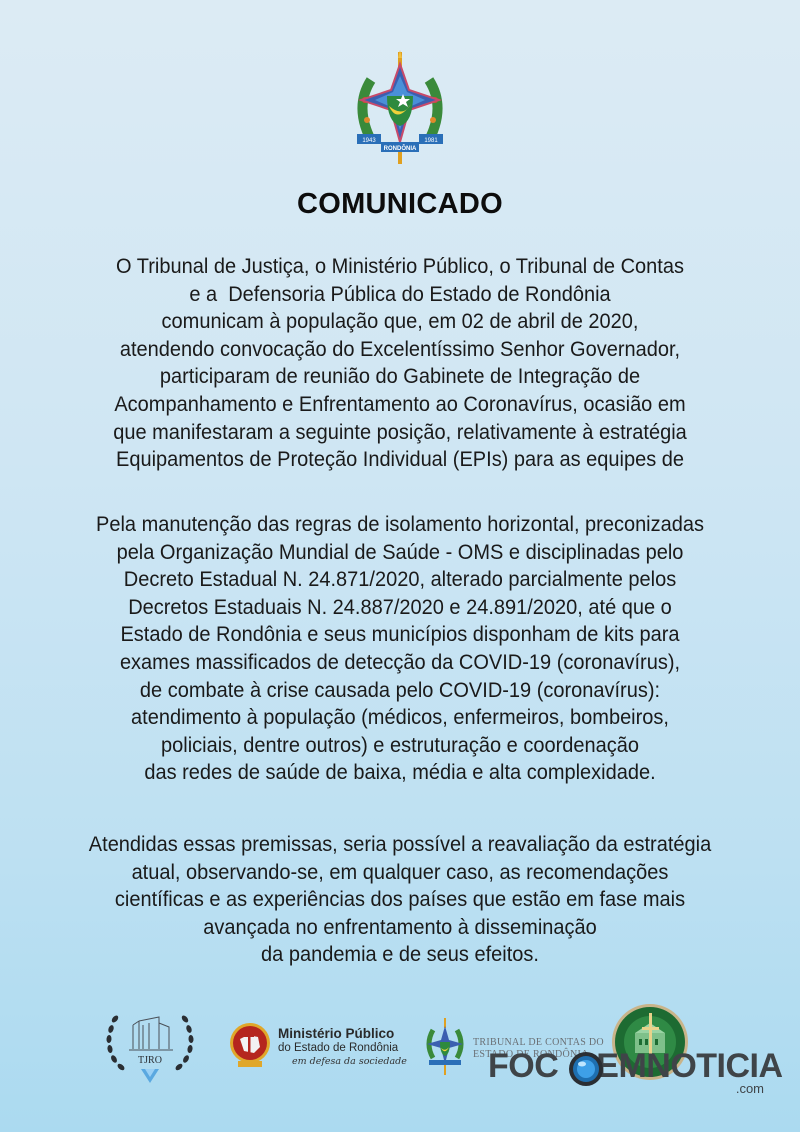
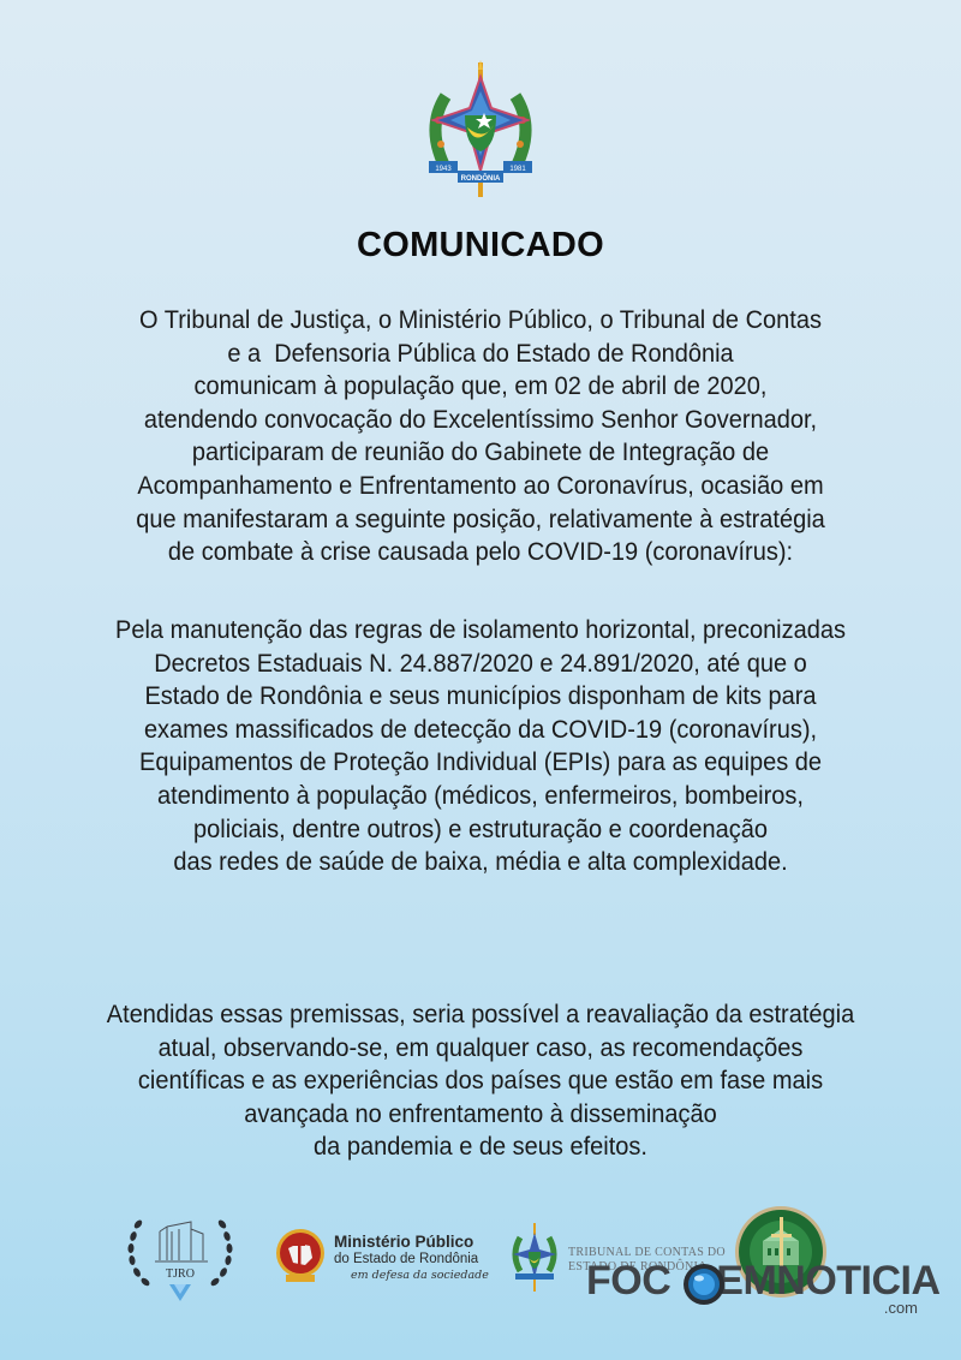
  COMUNICADO
  O Tribunal de Justiça, o Ministério Público, o Tribunal de Contas
  e a Defensoria Pública do Estado de Rondônia
  comunicam à população que, em 02 de abril de 2020,
  atendendo convocação do Excelentíssimo Senhor Governador,
  participaram de reunião do Gabinete de Integração de
  Acompanhamento e Enfrentamento ao Coronavírus, ocasião em
  que manifestaram a seguinte posição, relativamente à estratégia
- Equipamentos de Proteção Individual (EPIs) para as equipes de
+ de combate à crise causada pelo COVID-19 (coronavírus):
  Pela manutenção das regras de isolamento horizontal, preconizadas
- pela Organização Mundial de Saúde - OMS e disciplinadas pelo
- Decreto Estadual N. 24.871/2020, alterado parcialmente pelos
  Decretos Estaduais N. 24.887/2020 e 24.891/2020, até que o
  Estado de Rondônia e seus municípios disponham de kits para
  exames massificados de detecção da COVID-19 (coronavírus),
- de combate à crise causada pelo COVID-19 (coronavírus):
+ Equipamentos de Proteção Individual (EPIs) para as equipes de
  atendimento à população (médicos, enfermeiros, bombeiros,
  policiais, dentre outros) e estruturação e coordenação
  das redes de saúde de baixa, média e alta complexidade.
  Atendidas essas premissas, seria possível a reavaliação da estratégia
  atual, observando-se, em qualquer caso, as recomendações
  científicas e as experiências dos países que estão em fase mais
  avançada no enfrentamento à disseminação
  da pandemia e de seus efeitos.
  TJRO
  Ministério Público
  do Estado de Rondônia
  em defesa da sociedade
  TRIBUNAL DE CONTAS DO
  ESTADO DE RONDÔN
  FOC EMNOTICIA
  .com
